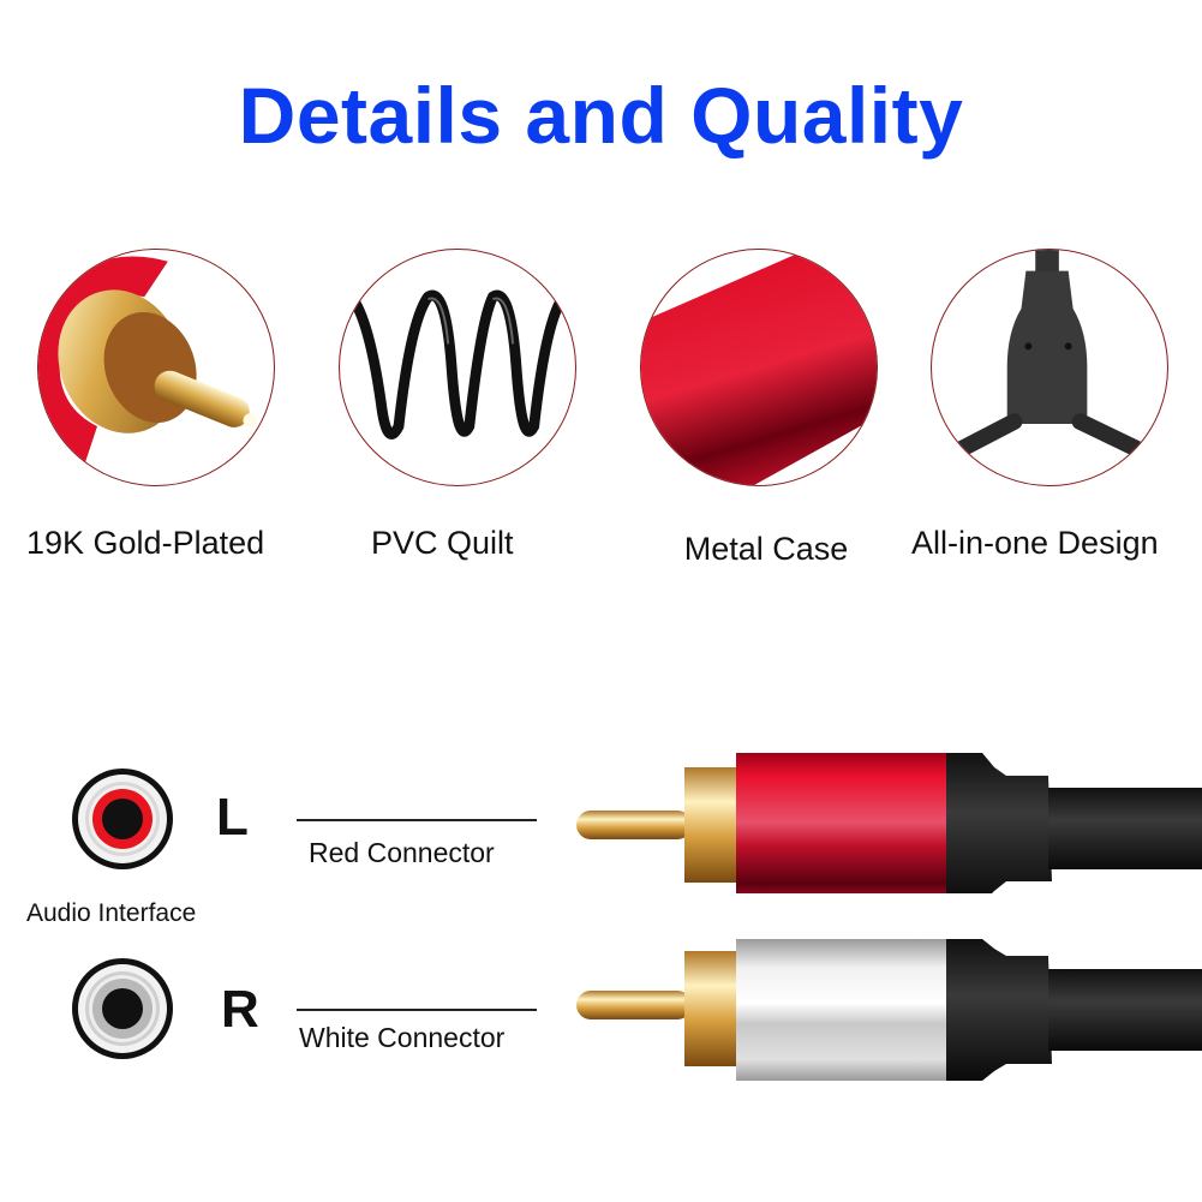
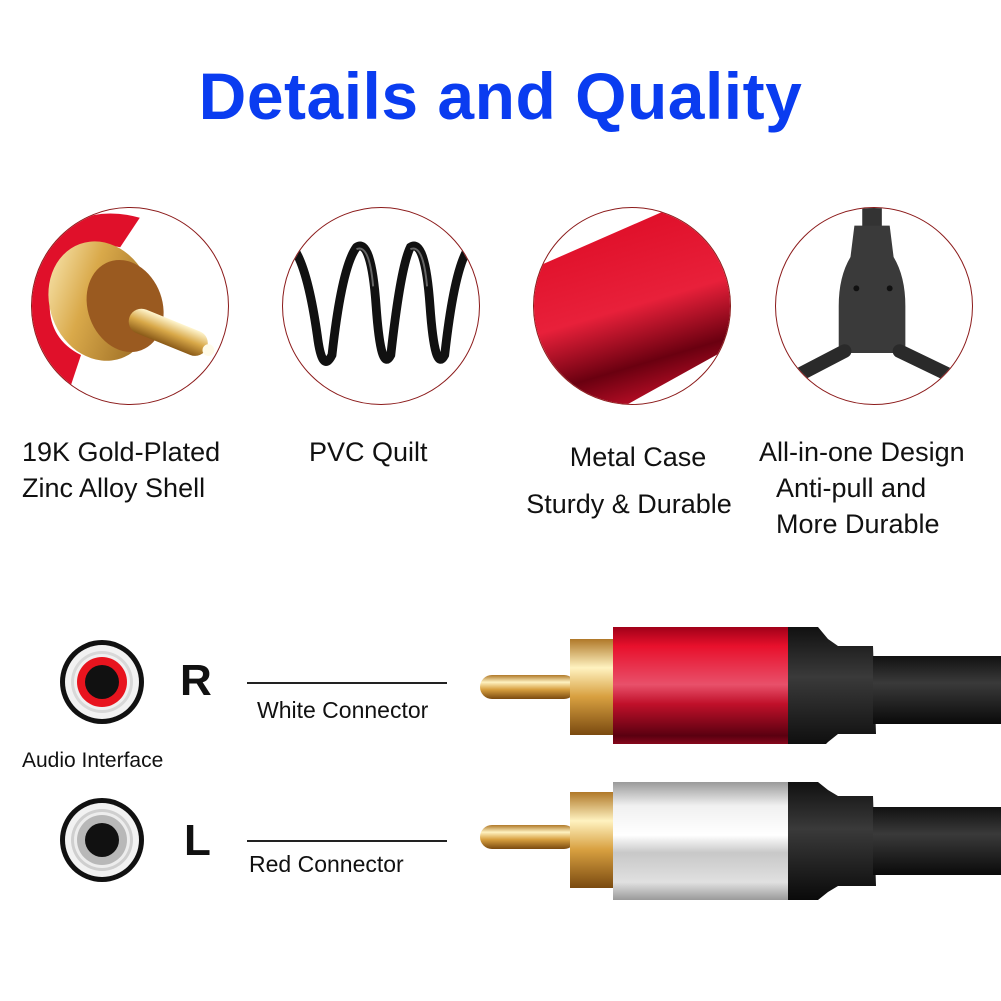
  Details and Quality
  19K Gold-Plated
+ Zinc Alloy Shell
  PVC Quilt
  Metal Case
+ Sturdy & Durable
  All-in-one Design
+ Anti-pull and
+ More Durable
- L
+ R
- Red Connector
+ White Connector
  Audio Interface
- R
+ L
- White Connector
+ Red Connector
